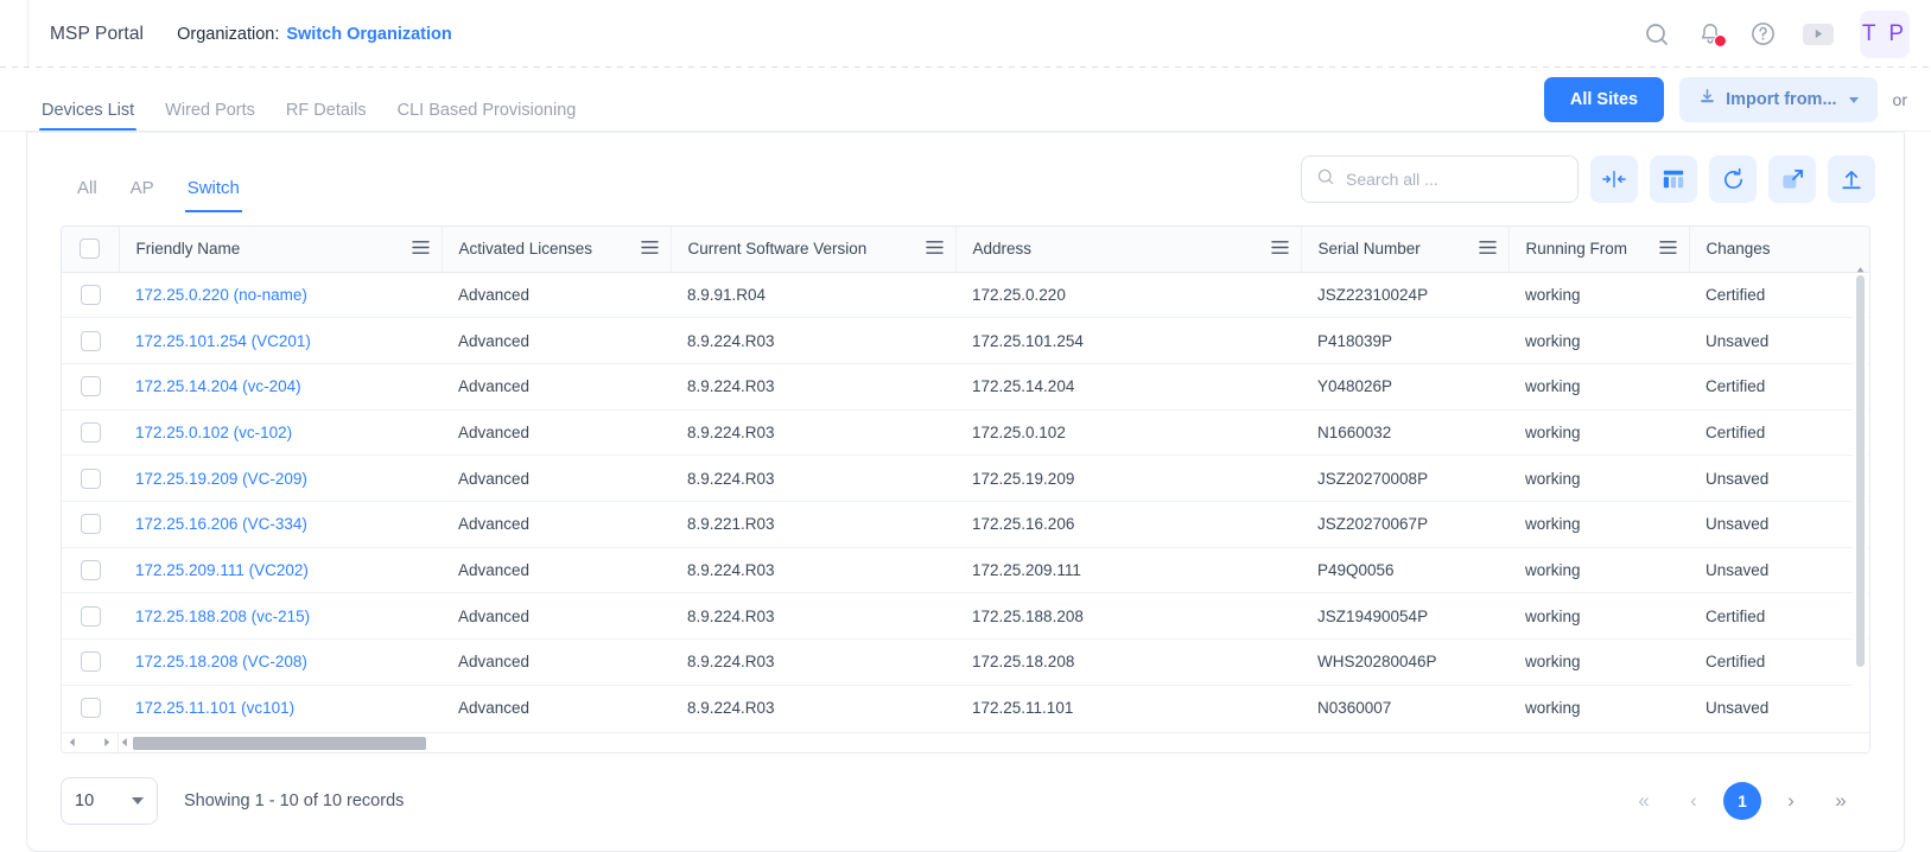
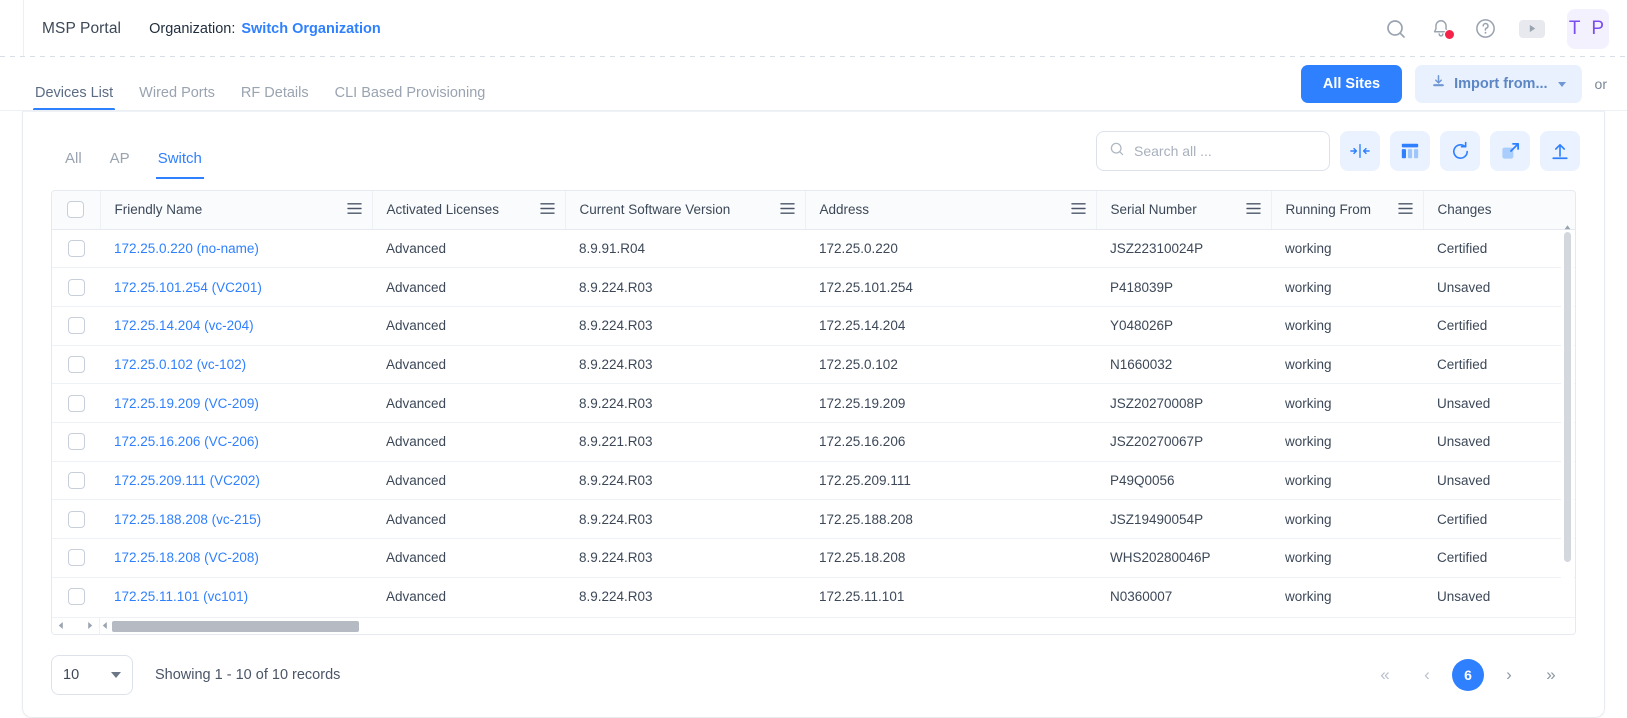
  MSP Portal
  Organization:
  Switch Organization
  T P
  Devices List
  Wired Ports
  RF Details
  CLI Based Provisioning
  All Sites
  Import from...
  or
  All
  AP
  Switch
  Search all ...
  	Friendly Name	Activated Licenses	Current Software Version	Address	Serial Number	Running From	Changes
  	172.25.0.220 (no-name)	Advanced	8.9.91.R04	172.25.0.220	JSZ22310024P	working	Certified
  	172.25.101.254 (VC201)	Advanced	8.9.224.R03	172.25.101.254	P418039P	working	Unsaved
  	172.25.14.204 (vc-204)	Advanced	8.9.224.R03	172.25.14.204	Y048026P	working	Certified
  	172.25.0.102 (vc-102)	Advanced	8.9.224.R03	172.25.0.102	N1660032	working	Certified
  	172.25.19.209 (VC-209)	Advanced	8.9.224.R03	172.25.19.209	JSZ20270008P	working	Unsaved
- 	172.25.16.206 (VC-334)	Advanced	8.9.221.R03	172.25.16.206	JSZ20270067P	working	Unsaved
+ 	172.25.16.206 (VC-206)	Advanced	8.9.221.R03	172.25.16.206	JSZ20270067P	working	Unsaved
  	172.25.209.111 (VC202)	Advanced	8.9.224.R03	172.25.209.111	P49Q0056	working	Unsaved
  	172.25.188.208 (vc-215)	Advanced	8.9.224.R03	172.25.188.208	JSZ19490054P	working	Certified
  	172.25.18.208 (VC-208)	Advanced	8.9.224.R03	172.25.18.208	WHS20280046P	working	Certified
  	172.25.11.101 (vc101)	Advanced	8.9.224.R03	172.25.11.101	N0360007	working	Unsaved
  10
  Showing 1 - 10 of 10 records
  «
  ‹
- 1
+ 6
  ›
  »
